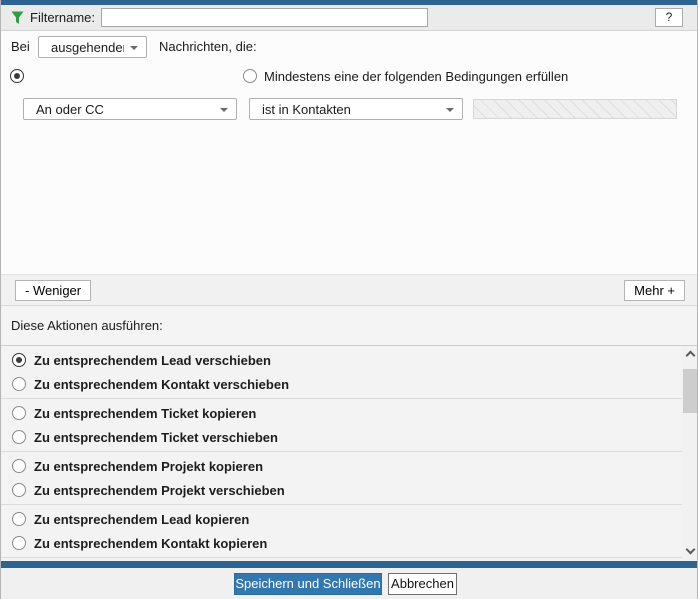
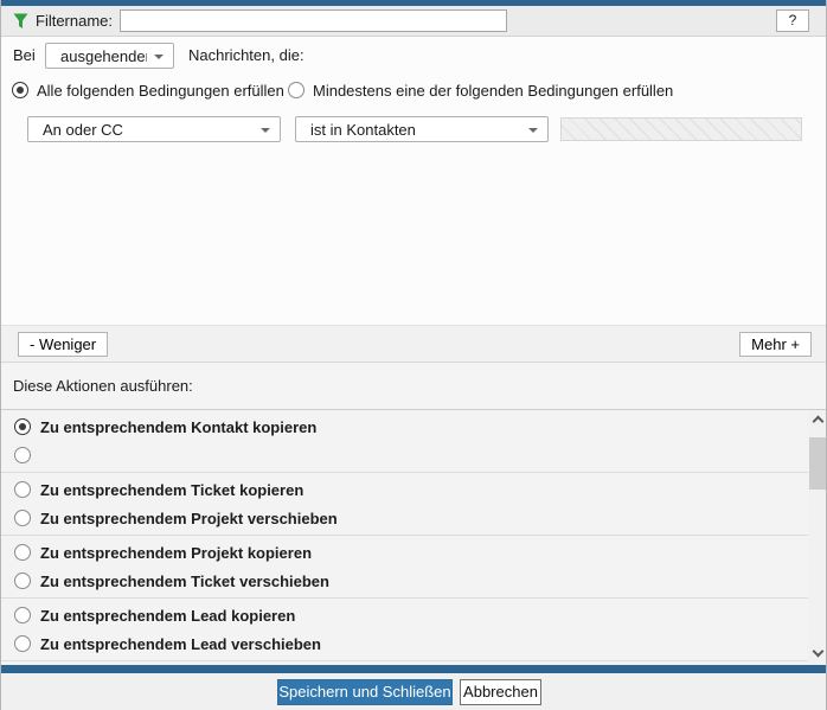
  Filtername:
  ?
  Bei
  ausgehende
  Nachrichten, die:
+ Alle folgenden Bedingungen erfüllen
  Mindestens eine der folgenden Bedingungen erfüllen
  An oder CC
  ist in Kontakten
  - Weniger
  Mehr +
  Diese Aktionen ausführen:
- Zu entsprechendem Lead verschieben
+ Zu entsprechendem Kontakt kopieren
- Zu entsprechendem Kontakt verschieben
  Zu entsprechendem Ticket kopieren
- Zu entsprechendem Ticket verschieben
+ Zu entsprechendem Projekt verschieben
  Zu entsprechendem Projekt kopieren
- Zu entsprechendem Projekt verschieben
+ Zu entsprechendem Ticket verschieben
  Zu entsprechendem Lead kopieren
- Zu entsprechendem Kontakt kopieren
+ Zu entsprechendem Lead verschieben
  Speichern und Schließen
  Abbrechen
